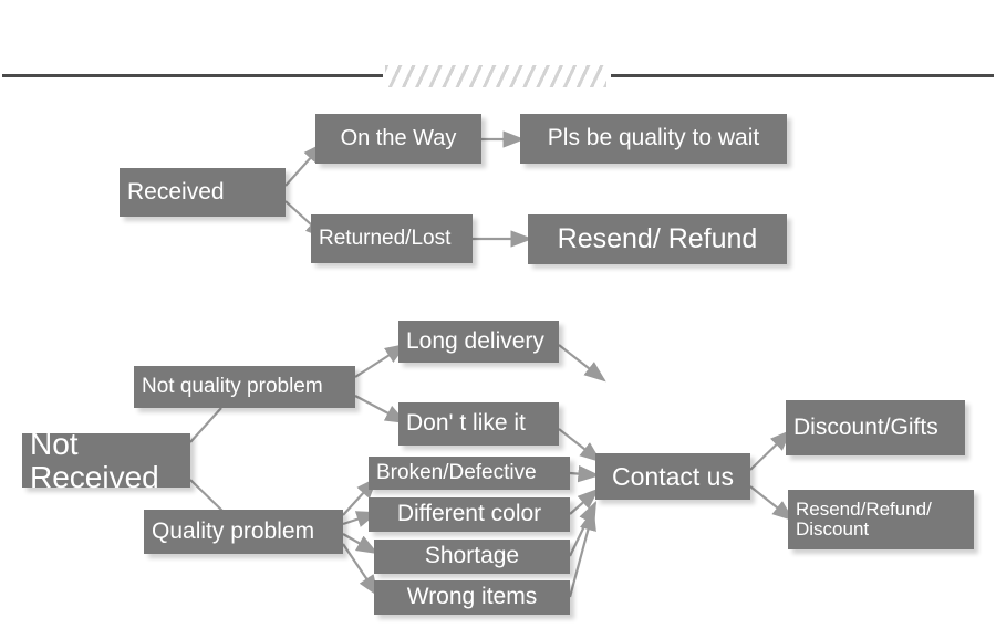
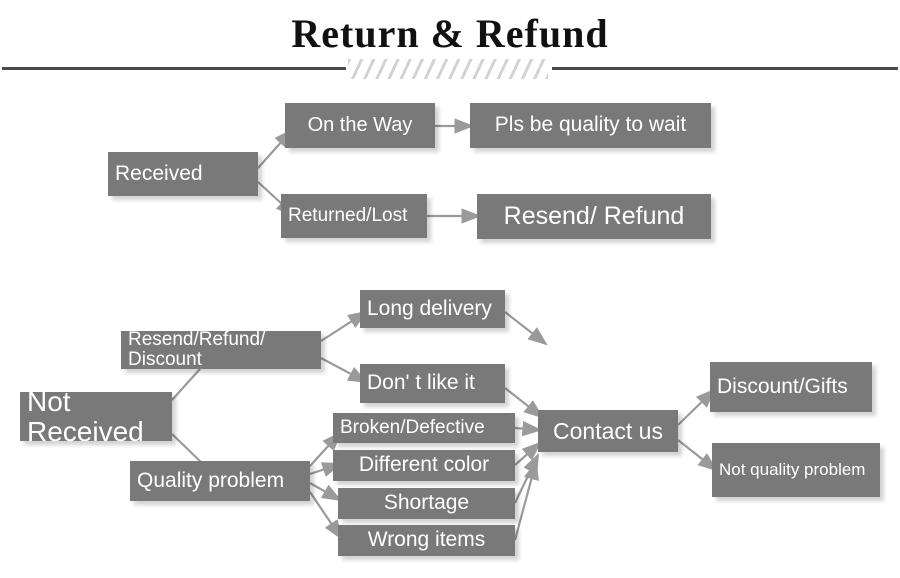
+ Return & Refund
  Received
  On the Way
  Pls be quality to wait
  Returned/Lost
  Resend/ Refund
  Not Received
- Not quality problem
+ Resend/Refund/ Discount
  Quality problem
  Long delivery
  Don' t like it
  Broken/Defective
  Different color
  Shortage
  Wrong items
  Contact us
  Discount/Gifts
- Resend/Refund/ Discount
+ Not quality problem
